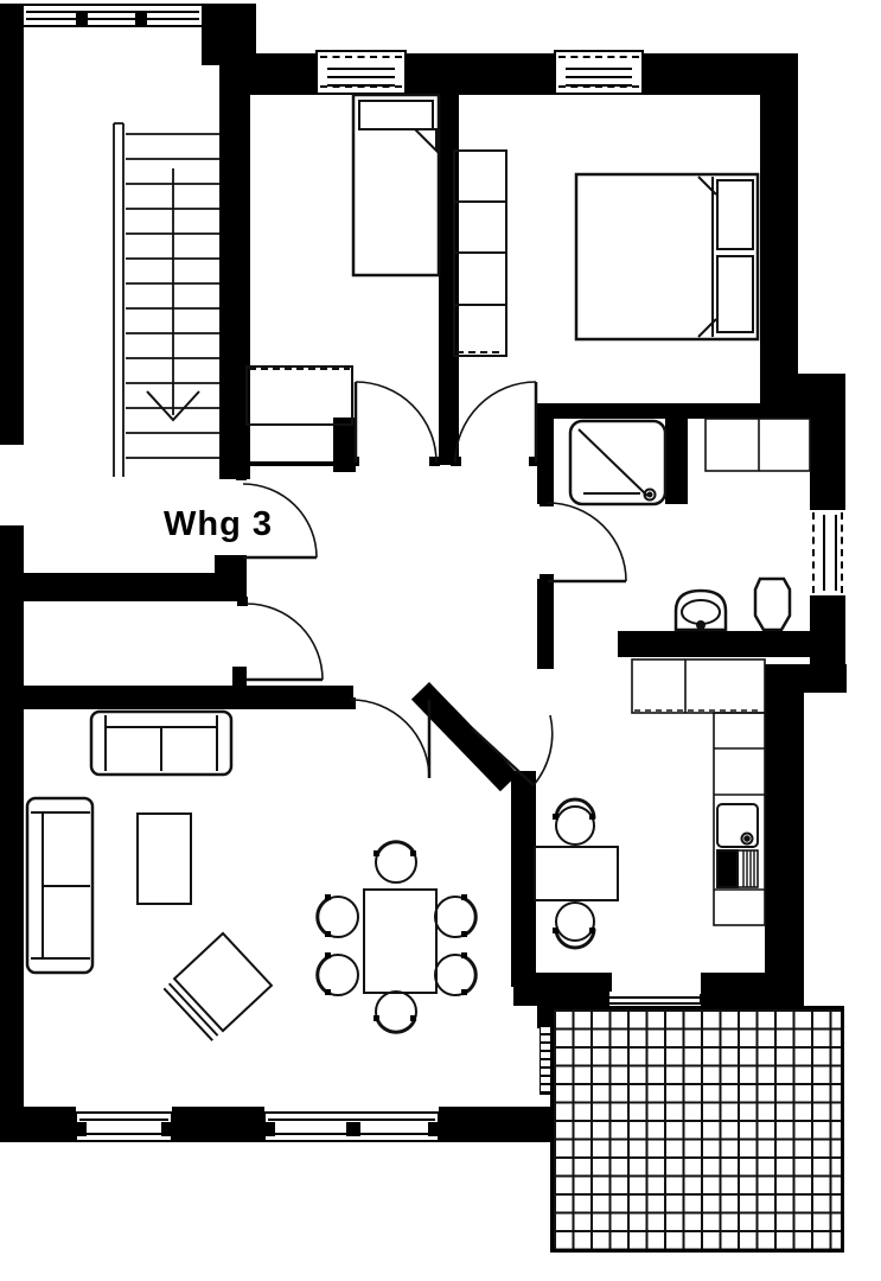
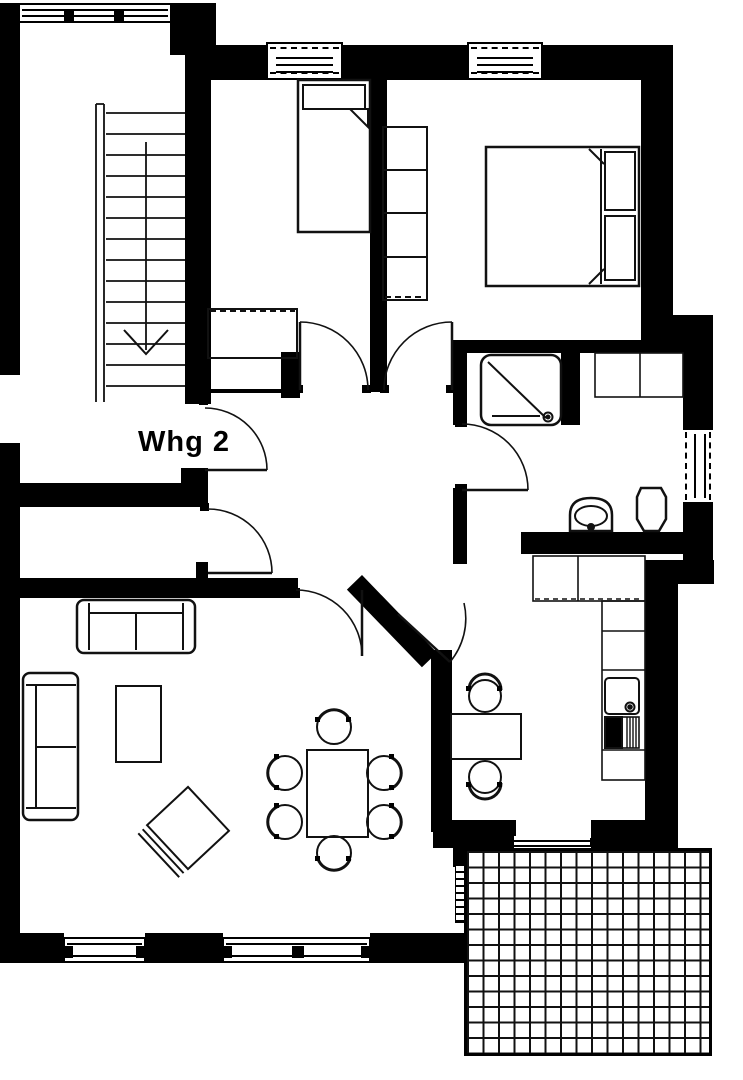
- Whg 3
+ Whg 2
